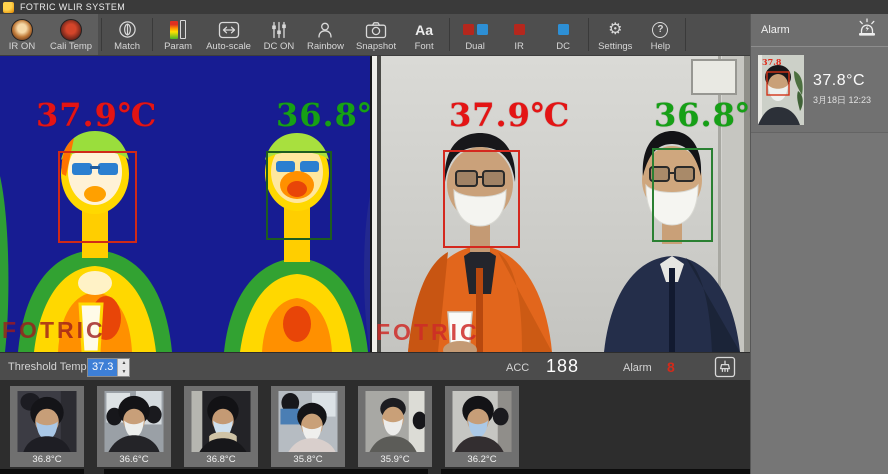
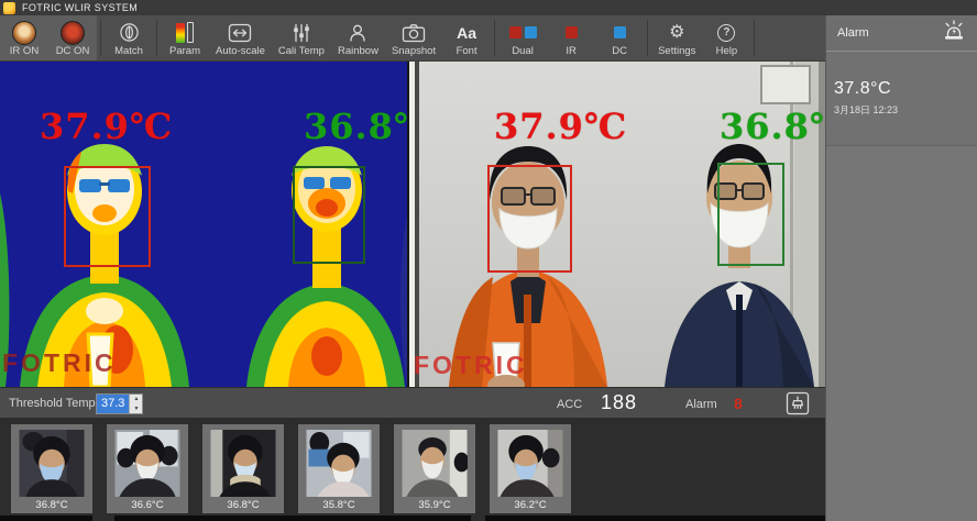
  FOTRIC WLIR SYSTEM
  IR ON
- Cali Temp
+ DC ON
  Match
  Param
  Auto-scale
- DC ON
+ Cali Temp
  Rainbow
  Snapshot
  Aa
  Font
  Dual
  IR
  DC
  ⚙
  Settings
  ?
  Help
  37.9℃
  36.8
  FOTRIC
  37.9℃
  36.8
  FOTRIC
  Threshold Temp
  37.3
  ACC
  188
  Alarm
  8
  36.8°C
  36.6°C
  36.8°C
  35.8°C
  35.9°C
  36.2°C
  Alarm
- 37.8
  37.8°C
  3月18日 12:23
